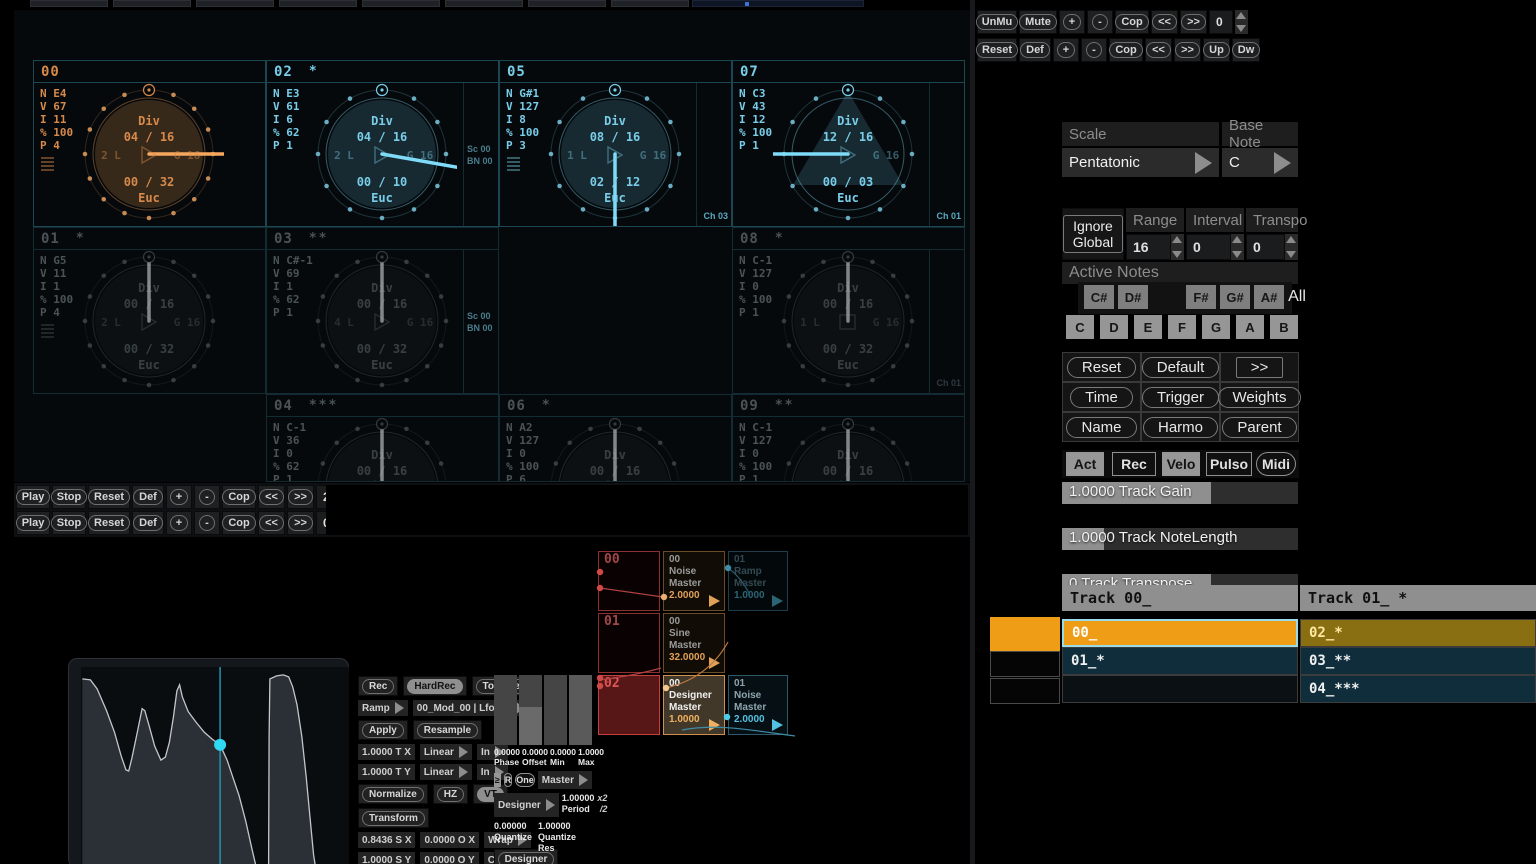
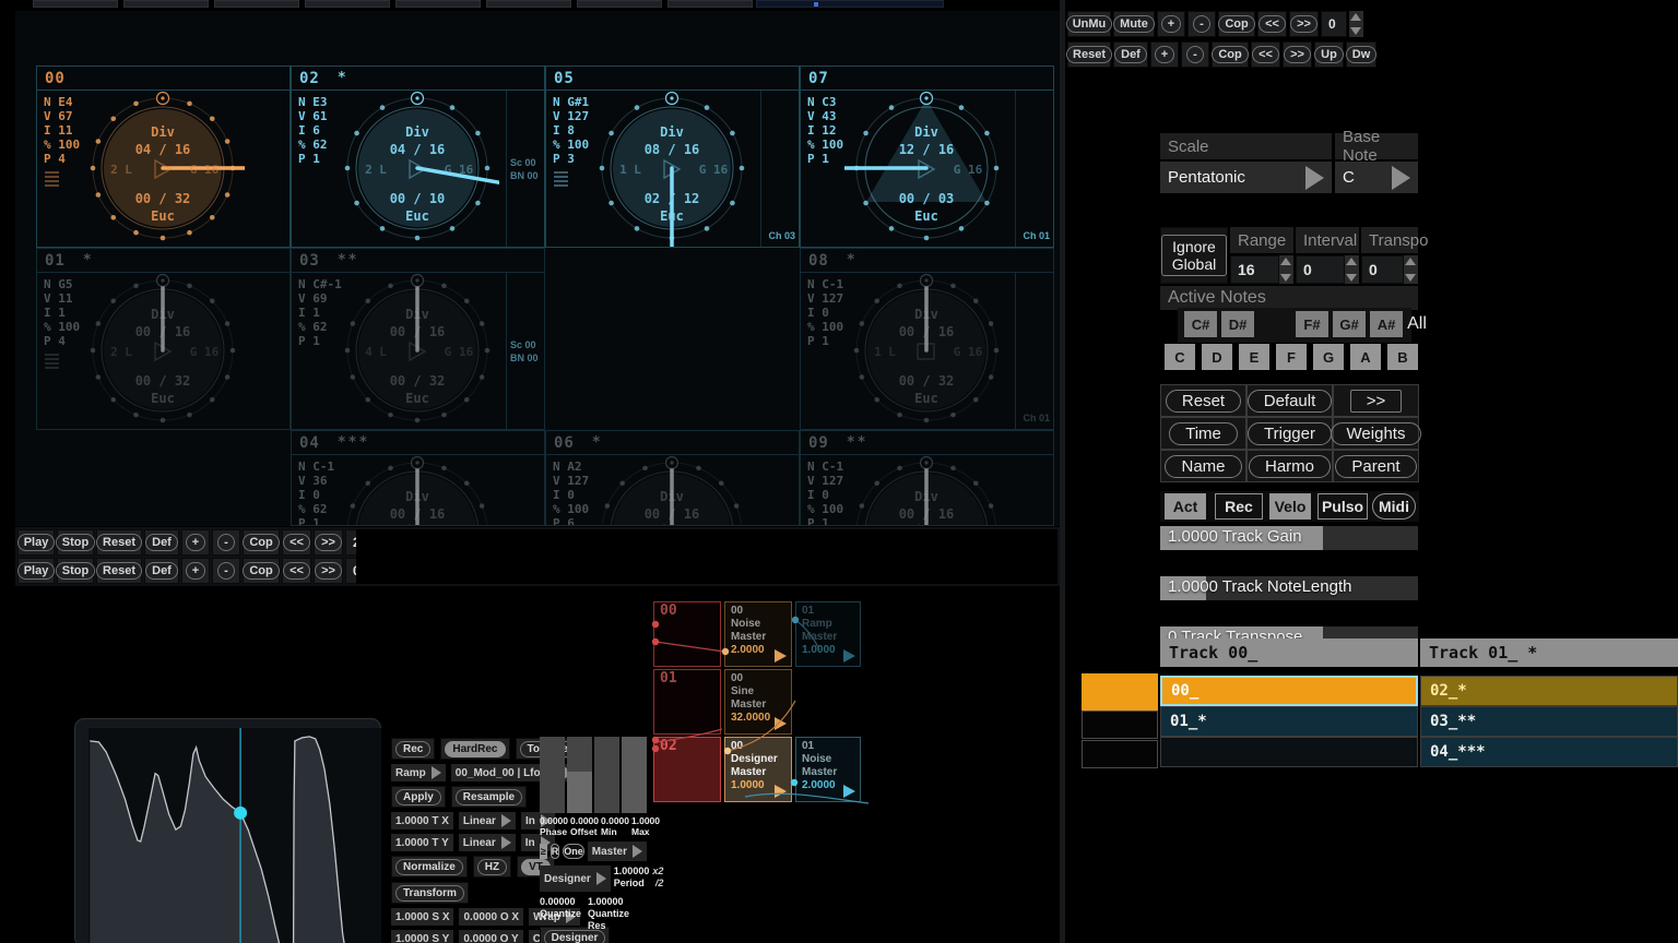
  00
  N E4
  V 67
  I 11
  % 100
  P 4
  Div
  04 / 16
  2 L
  G 16
  00 / 32
  Euc
  02
  *
  N E3
  V 61
  I 6
  % 62
  P 1
  Sc 00
  BN 00
  Div
  04 / 16
  2 L
  G 16
  00 / 10
  Euc
  05
  N G#1
  V 127
  I 8
  % 100
  P 3
  Ch 03
  Div
  08 / 16
  1 L
  G 16
  02 / 12
  Euc
  07
  N C3
  V 43
  I 12
  % 100
  P 1
  Ch 01
  Div
  12 / 16
  G 16
  00 / 03
  Euc
  01
  *
  N G5
  V 11
  I 1
  % 100
  P 4
  Div
  00 / 16
  2 L
  G 16
  00 / 32
  Euc
  03
  **
  N C#-1
  V 69
  I 1
  % 62
  P 1
  Sc 00
  BN 00
  Div
  00 / 16
  4 L
  G 16
  00 / 32
  Euc
  08
  *
  N C-1
  V 127
  I 0
  % 100
  P 1
  Ch 01
  Div
  00 / 16
  1 L
  G 16
  00 / 32
  Euc
  04
  ***
  N C-1
  V 36
  I 0
  % 62
  P 1
  Div
  00 / 16
  06
  *
  N A2
  V 127
  I 0
  % 100
  P 6
  Div
  00 / 16
  09
  **
  N C-1
  V 127
  I 0
  % 100
  P 1
  Div
  00 / 16
  Play
  Stop
  Reset
  Def
  +
  -
  Cop
  <<
  >>
  Play
  Stop
  Reset
  Def
  +
  -
  Cop
  <<
  >>
  UnMu
  Mute
  +
  -
  Cop
  <<
  >>
  0
  Reset
  Def
  +
  -
  Cop
  <<
  >>
  Up
  Dw
  Scale
  Base Note
  Pentatonic
  C
  Ignore Global
  Range
  Interval
  Transpo
  16
  0
  0
  Active Notes
  C#
  D#
  F#
  G#
  A#
  All
  C
  D
  E
  F
  G
  A
  B
  Reset
  Default
  >>
  Time
  Trigger
  Weights
  Name
  Harmo
  Parent
  Act
  Rec
  Velo
  Pulso
  Midi
  1.0000 Track Gain
  1.0000 Track NoteLength
  0 Track Transpose
  Track 00_
  Track 01_ *
  00_
  02_*
  01_*
  03_**
  04_***
  00
  01
  02
  00
  Noise
  Master
  2.0000
  00
  Sine
  Master
  32.0000
  00
  Designer
  Master
  1.0000
  01
  Ramp
  Master
  1.0000
  01
  Noise
  Master
  2.0000
  Rec
  HardRec
  Ramp
  00_Mod_00 | Lfo
  Apply
  Resample
  1.0000 T X
  Linear
  In
  1.0000 T Y
  Linear
  In
  Normalize
  HZ
  Transform
- 0.8436 S X
+ 1.0000 S X
  0.0000 O X
  Wrap
  1.0000 S Y
  0.0000 O Y
  0.0000
  Phase
  0.0000
  Offset
  0.0000
  Min
  1.0000
  Max
  ≥
  R
  One
  Master
  Designer
  1.00000
  Period
  x2
  /2
  0.00000
  Quantize
  1.00000
  Quantize Res
  Designer
